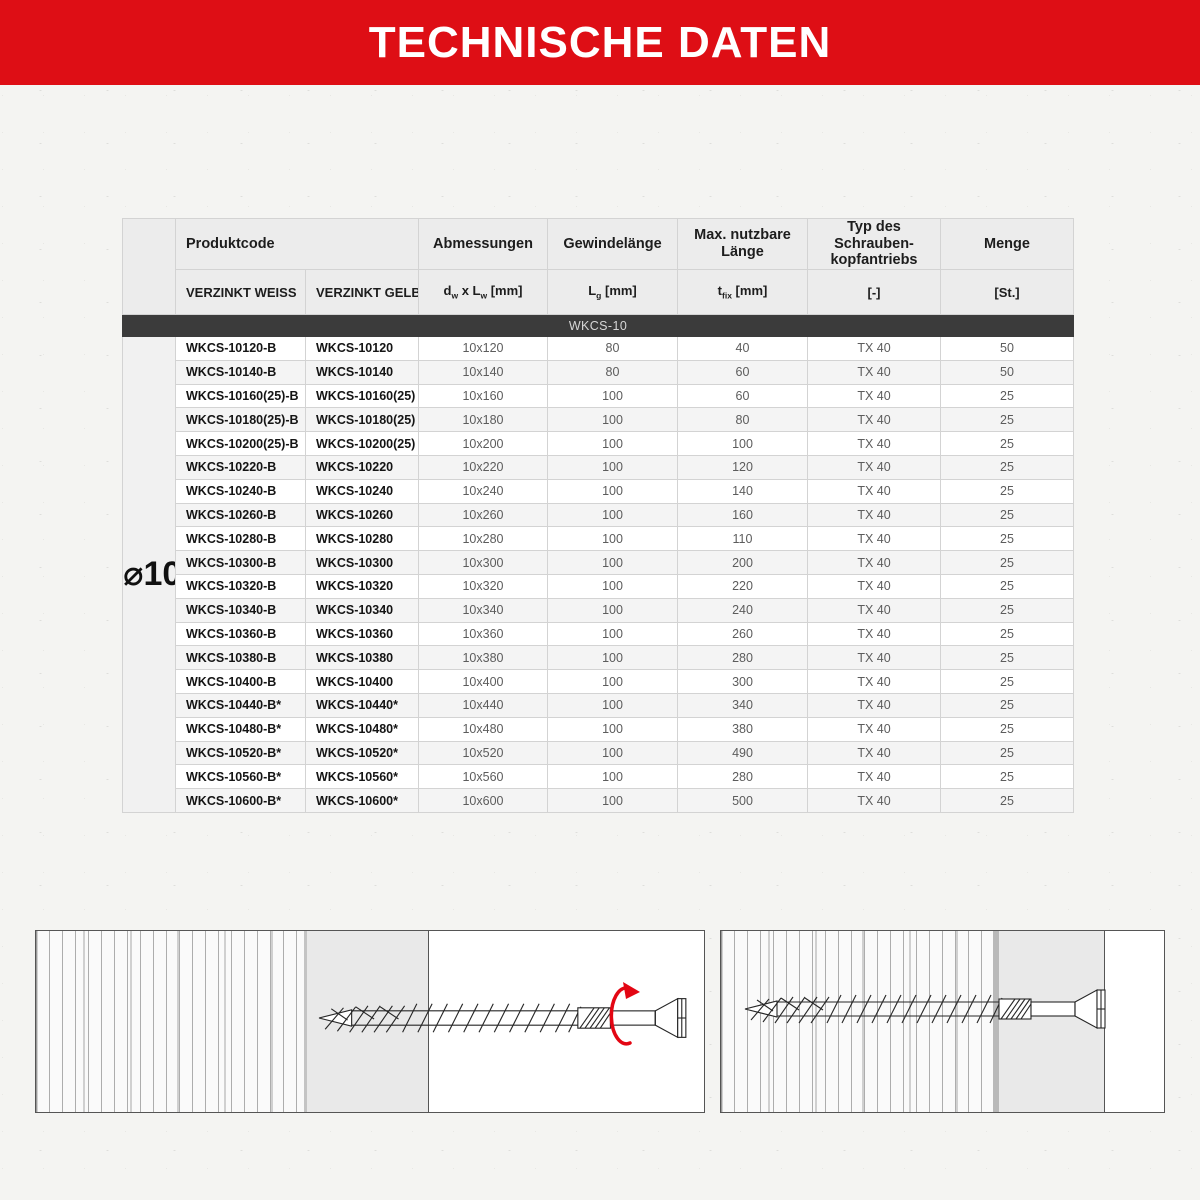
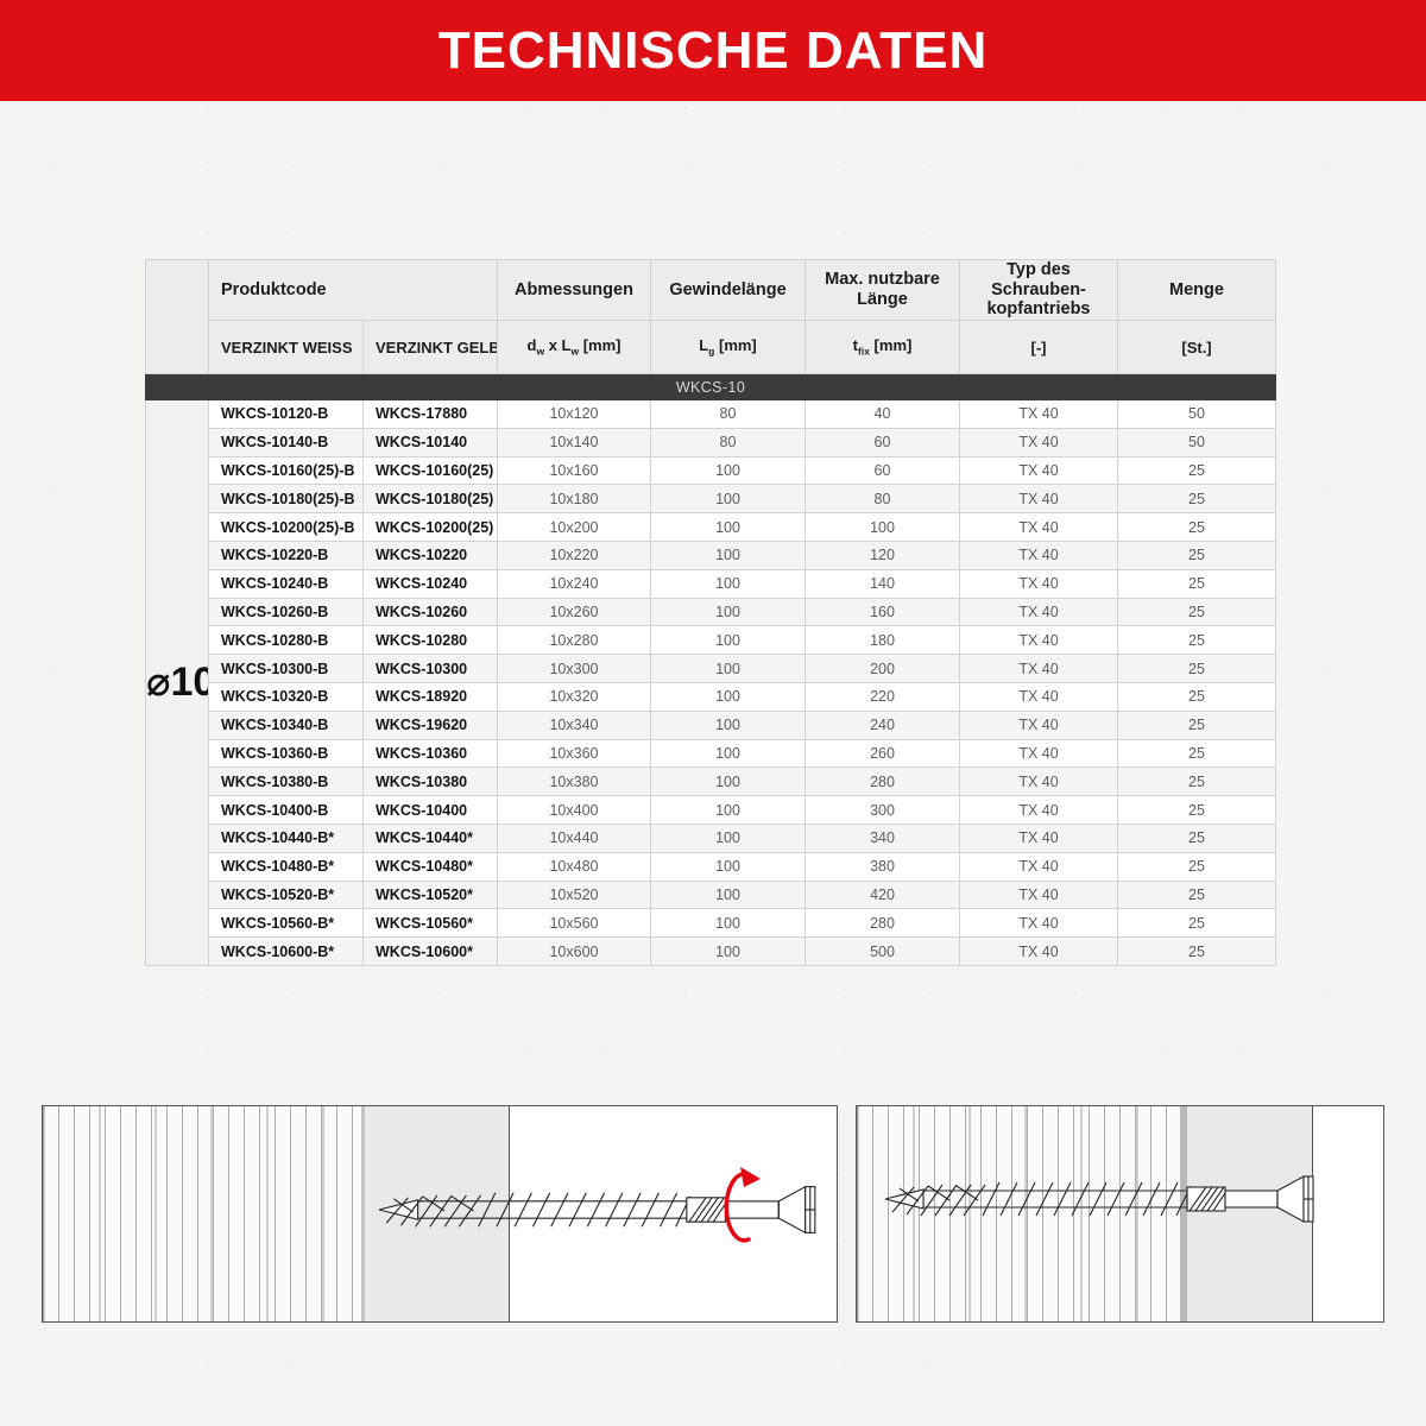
  TECHNISCHE DATEN
  	Produktcode	Abmessungen	Gewindelänge	Max. nutzbare Länge	Typ des Schrauben-kopfantriebs	Menge
  VERZINKT WEISS	VERZINKT GELB	dw x Lw [mm]	Lg [mm]	tfix [mm]	[-]	[St.]
  WKCS-10
- ⌀10	WKCS-10120-B	WKCS-10120	10x120	80	40	TX 40	50
+ ⌀10	WKCS-10120-B	WKCS-17880	10x120	80	40	TX 40	50
  WKCS-10140-B	WKCS-10140	10x140	80	60	TX 40	50
  WKCS-10160(25)-B	WKCS-10160(25)	10x160	100	60	TX 40	25
  WKCS-10180(25)-B	WKCS-10180(25)	10x180	100	80	TX 40	25
  WKCS-10200(25)-B	WKCS-10200(25)	10x200	100	100	TX 40	25
  WKCS-10220-B	WKCS-10220	10x220	100	120	TX 40	25
  WKCS-10240-B	WKCS-10240	10x240	100	140	TX 40	25
  WKCS-10260-B	WKCS-10260	10x260	100	160	TX 40	25
- WKCS-10280-B	WKCS-10280	10x280	100	110	TX 40	25
+ WKCS-10280-B	WKCS-10280	10x280	100	180	TX 40	25
  WKCS-10300-B	WKCS-10300	10x300	100	200	TX 40	25
- WKCS-10320-B	WKCS-10320	10x320	100	220	TX 40	25
+ WKCS-10320-B	WKCS-18920	10x320	100	220	TX 40	25
- WKCS-10340-B	WKCS-10340	10x340	100	240	TX 40	25
+ WKCS-10340-B	WKCS-19620	10x340	100	240	TX 40	25
  WKCS-10360-B	WKCS-10360	10x360	100	260	TX 40	25
  WKCS-10380-B	WKCS-10380	10x380	100	280	TX 40	25
  WKCS-10400-B	WKCS-10400	10x400	100	300	TX 40	25
  WKCS-10440-B*	WKCS-10440*	10x440	100	340	TX 40	25
  WKCS-10480-B*	WKCS-10480*	10x480	100	380	TX 40	25
- WKCS-10520-B*	WKCS-10520*	10x520	100	490	TX 40	25
+ WKCS-10520-B*	WKCS-10520*	10x520	100	420	TX 40	25
  WKCS-10560-B*	WKCS-10560*	10x560	100	280	TX 40	25
  WKCS-10600-B*	WKCS-10600*	10x600	100	500	TX 40	25
